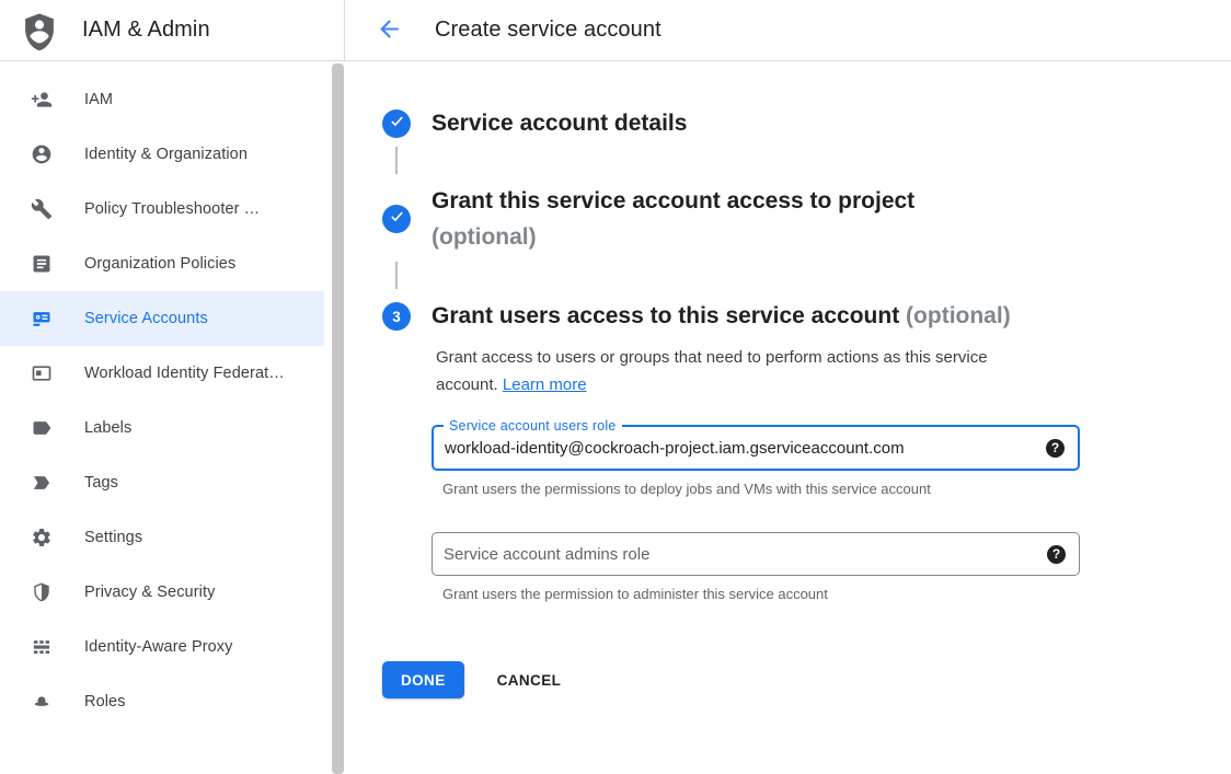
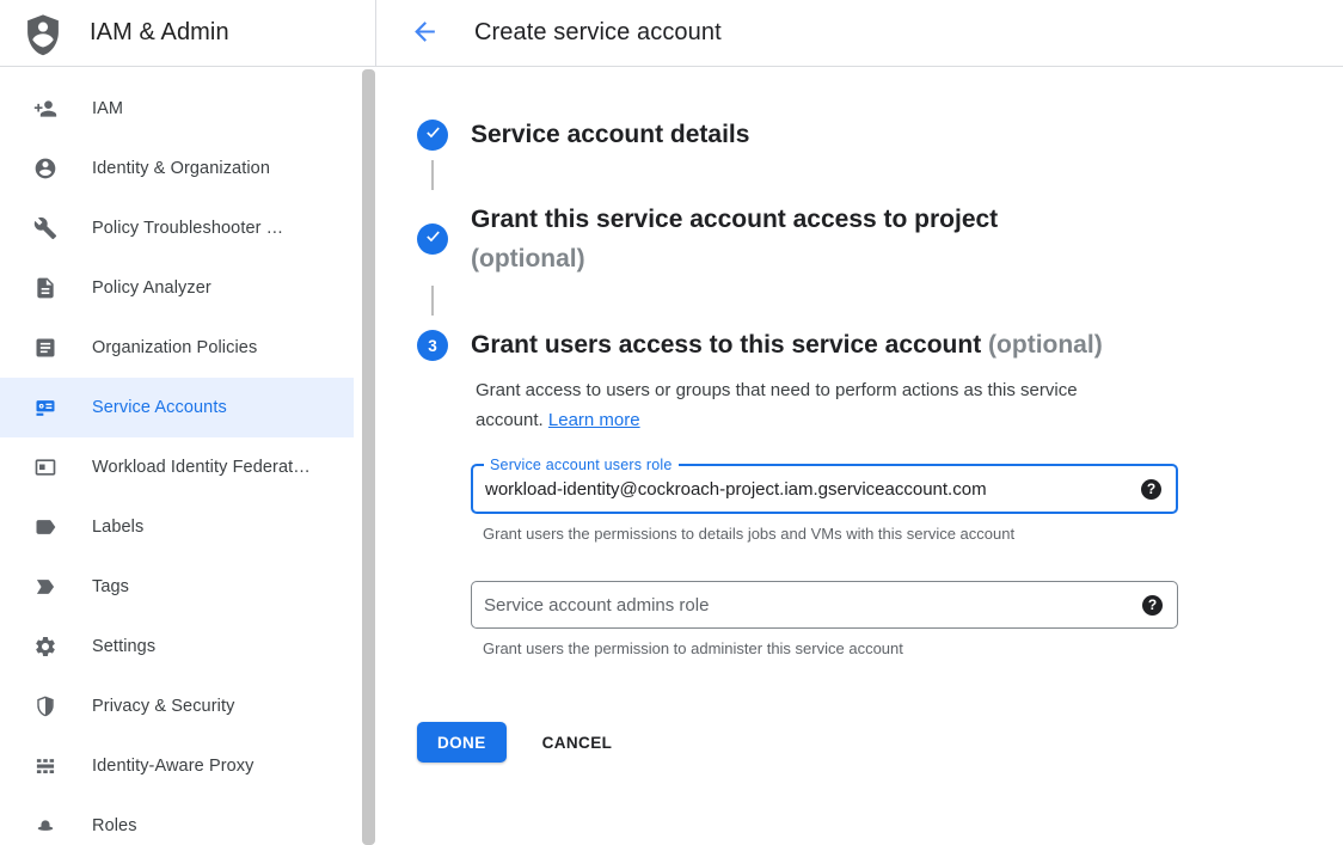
  IAM & Admin
  Create service account
  IAM
  Identity & Organization
  Policy Troubleshooter …
+ Policy Analyzer
  Organization Policies
  Service Accounts
  Workload Identity Federat…
  Labels
  Tags
  Settings
  Privacy & Security
  Identity-Aware Proxy
  Roles
  Service account details
  Grant this service account access to project
  (optional)
  3
  Grant users access to this service account (optional)
  Grant access to users or groups that need to perform actions as this service account. Learn more
  Service account users role
  workload-identity@cockroach-project.iam.gserviceaccount.com
- Grant users the permissions to deploy jobs and VMs with this service account
+ Grant users the permissions to details jobs and VMs with this service account
  Service account admins role
  Grant users the permission to administer this service account
  DONE
  CANCEL
